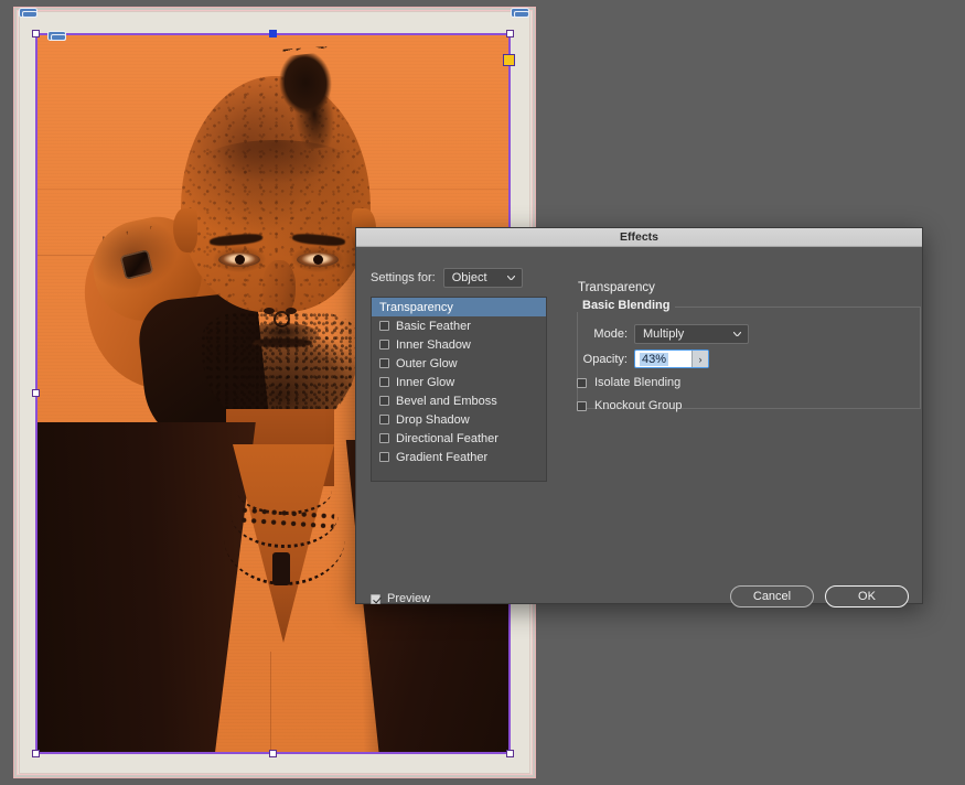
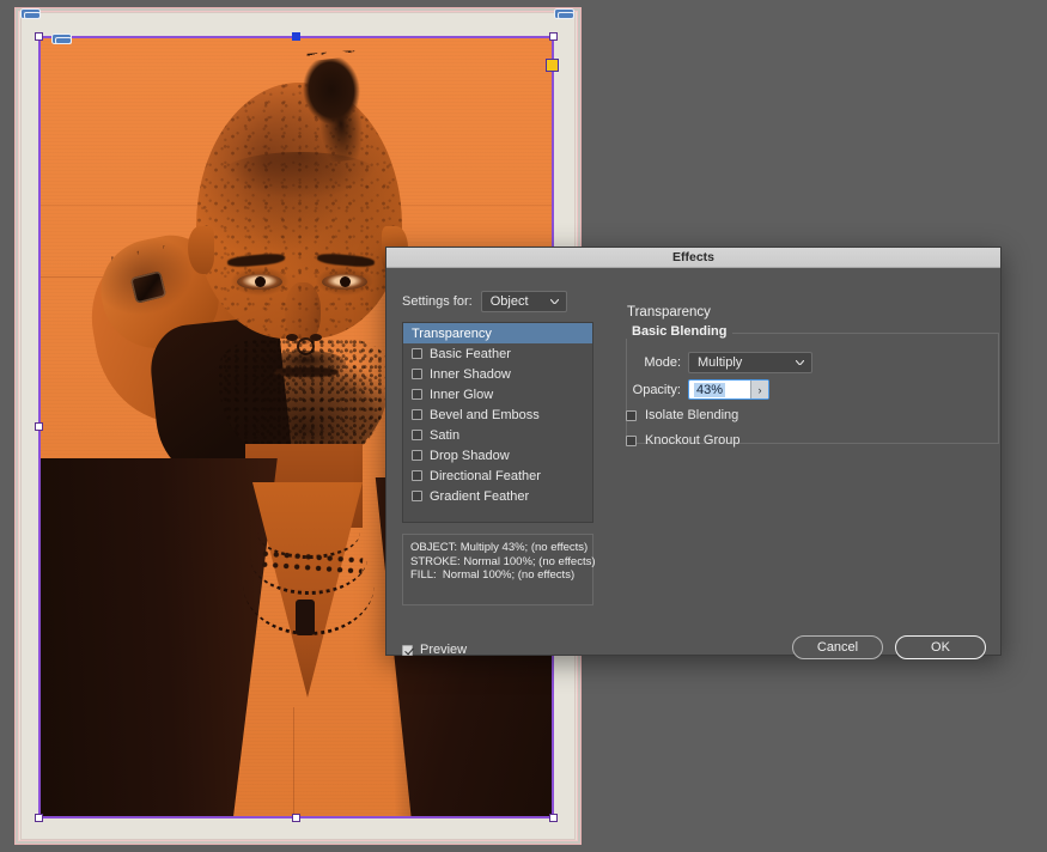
  Effects
  Settings for:
  Object
  Transparency
  Basic Feather
  Inner Shadow
- Outer Glow
  Inner Glow
  Bevel and Emboss
+ Satin
  Drop Shadow
  Directional Feather
  Gradient Feather
+ OBJECT: Multiply 43%; (no effects)
+ STROKE: Normal 100%; (no effects)
+ FILL: Normal 100%; (no effects)
  Preview
  Transparency
  Basic Blending
  Mode:
  Multiply
  Opacity:
  43%
  ›
  Isolate Blending
  Knockout Group
  Cancel
  OK
